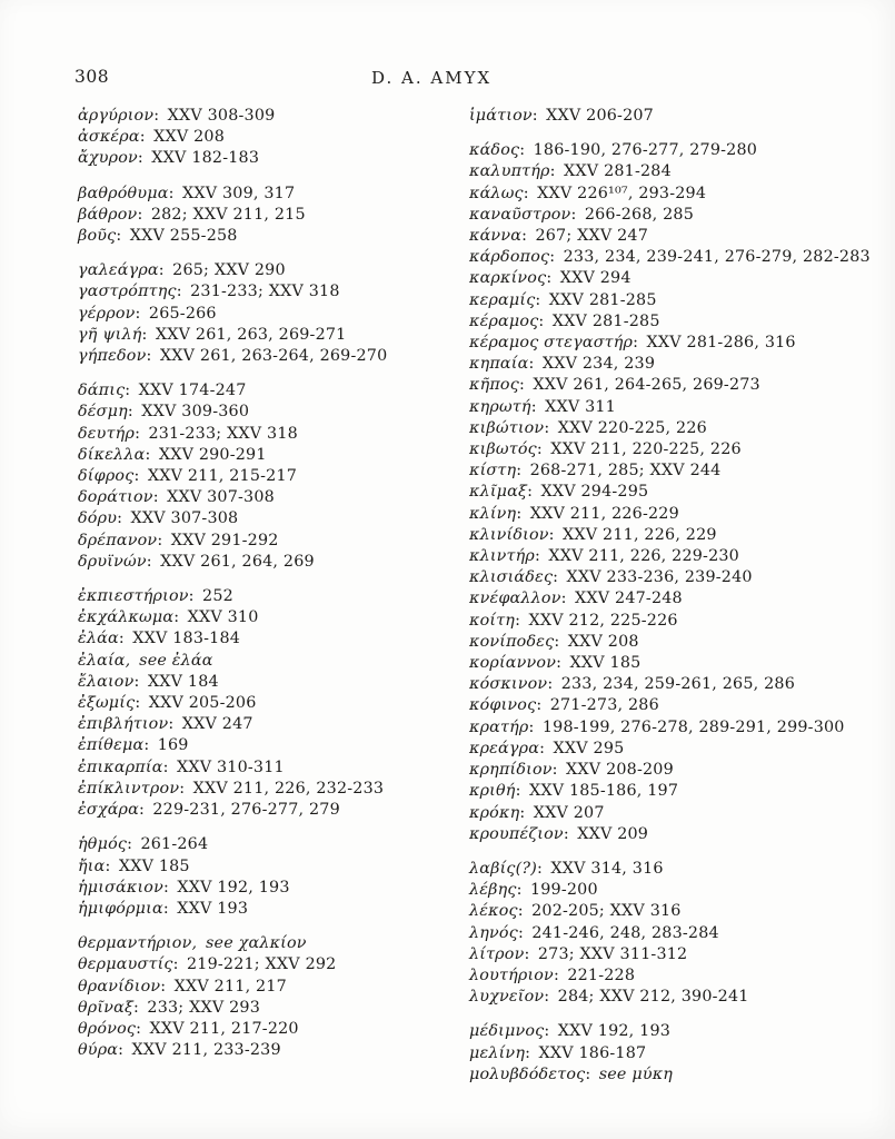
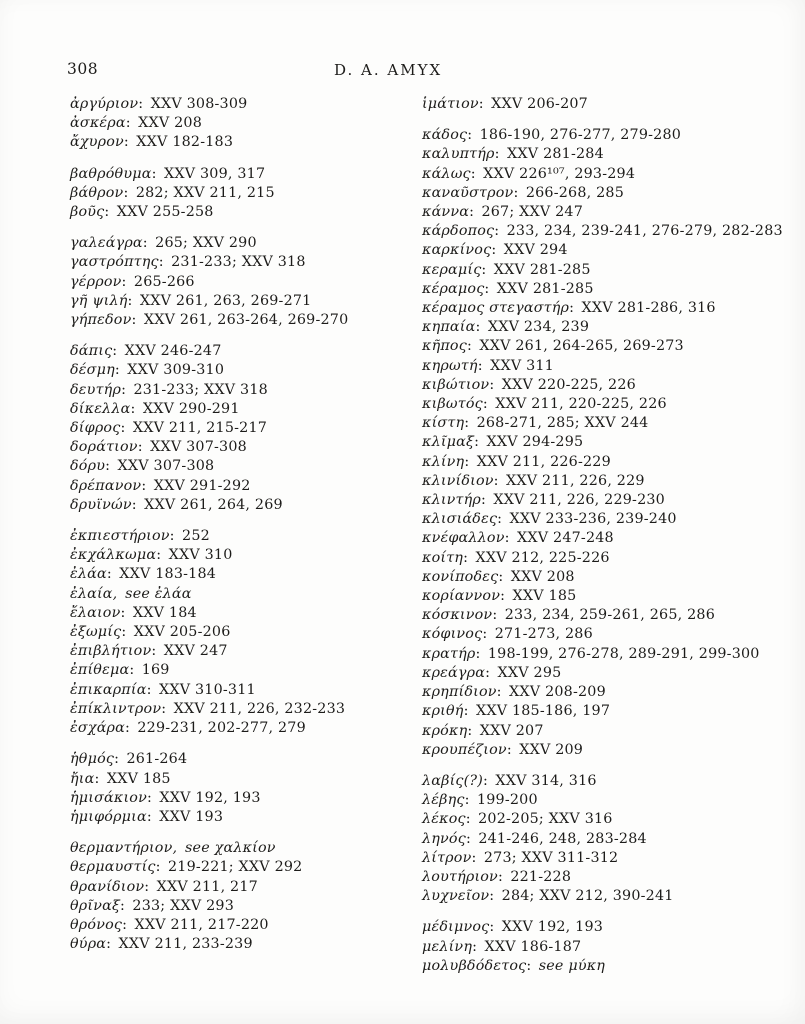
  308
  D. A. AMYX
  ἀργύριον: XXV 308-309
  ἀσκέρα: XXV 208
  ἄχυρον: XXV 182-183
  βαθρόθυμα: XXV 309, 317
  βάθρον: 282; XXV 211, 215
  βοῦς: XXV 255-258
  γαλεάγρα: 265; XXV 290
  γαστρόπτης: 231-233; XXV 318
  γέρρον: 265-266
  γῆ ψιλή: XXV 261, 263, 269-271
  γήπεδον: XXV 261, 263-264, 269-270
- δάπις: XXV 174-247
+ δάπις: XXV 246-247
- δέσμη: XXV 309-360
+ δέσμη: XXV 309-310
  δευτήρ: 231-233; XXV 318
  δίκελλα: XXV 290-291
  δίφρος: XXV 211, 215-217
  δοράτιον: XXV 307-308
  δόρυ: XXV 307-308
  δρέπανον: XXV 291-292
  δρυϊνών: XXV 261, 264, 269
  ἐκπιεστήριον: 252
  ἐκχάλκωμα: XXV 310
  ἐλάα: XXV 183-184
  ἐλαία, see ἐλάα
  ἔλαιον: XXV 184
  ἐξωμίς: XXV 205-206
  ἐπιβλήτιον: XXV 247
  ἐπίθεμα: 169
  ἐπικαρπία: XXV 310-311
  ἐπίκλιντρον: XXV 211, 226, 232-233
- ἐσχάρα: 229-231, 276-277, 279
+ ἐσχάρα: 229-231, 202-277, 279
  ἡθμός: 261-264
  ἤια: XXV 185
  ἡμισάκιον: XXV 192, 193
  ἡμιφόρμια: XXV 193
  θερμαντήριον, see χαλκίον
  θερμαυστίς: 219-221; XXV 292
  θρανίδιον: XXV 211, 217
  θρῖναξ: 233; XXV 293
  θρόνος: XXV 211, 217-220
  θύρα: XXV 211, 233-239
  ἱμάτιον: XXV 206-207
  κάδος: 186-190, 276-277, 279-280
  καλυπτήρ: XXV 281-284
  κάλως: XXV 226¹⁰⁷, 293-294
  καναῦστρον: 266-268, 285
  κάννα: 267; XXV 247
  κάρδοπος: 233, 234, 239-241, 276-279, 282-283
  καρκίνος: XXV 294
  κεραμίς: XXV 281-285
  κέραμος: XXV 281-285
  κέραμος στεγαστήρ: XXV 281-286, 316
  κηπαία: XXV 234, 239
  κῆπος: XXV 261, 264-265, 269-273
  κηρωτή: XXV 311
  κιβώτιον: XXV 220-225, 226
  κιβωτός: XXV 211, 220-225, 226
  κίστη: 268-271, 285; XXV 244
  κλῖμαξ: XXV 294-295
  κλίνη: XXV 211, 226-229
  κλινίδιον: XXV 211, 226, 229
  κλιντήρ: XXV 211, 226, 229-230
  κλισιάδες: XXV 233-236, 239-240
  κνέφαλλον: XXV 247-248
  κοίτη: XXV 212, 225-226
  κονίποδες: XXV 208
  κορίαννον: XXV 185
  κόσκινον: 233, 234, 259-261, 265, 286
  κόφινος: 271-273, 286
  κρατήρ: 198-199, 276-278, 289-291, 299-300
  κρεάγρα: XXV 295
  κρηπίδιον: XXV 208-209
  κριθή: XXV 185-186, 197
  κρόκη: XXV 207
  κρουπέζιον: XXV 209
  λαβίς(?): XXV 314, 316
  λέβης: 199-200
  λέκος: 202-205; XXV 316
  ληνός: 241-246, 248, 283-284
  λίτρον: 273; XXV 311-312
  λουτήριον: 221-228
  λυχνεῖον: 284; XXV 212, 390-241
  μέδιμνος: XXV 192, 193
  μελίνη: XXV 186-187
  μολυβδόδετος: see μύκη
